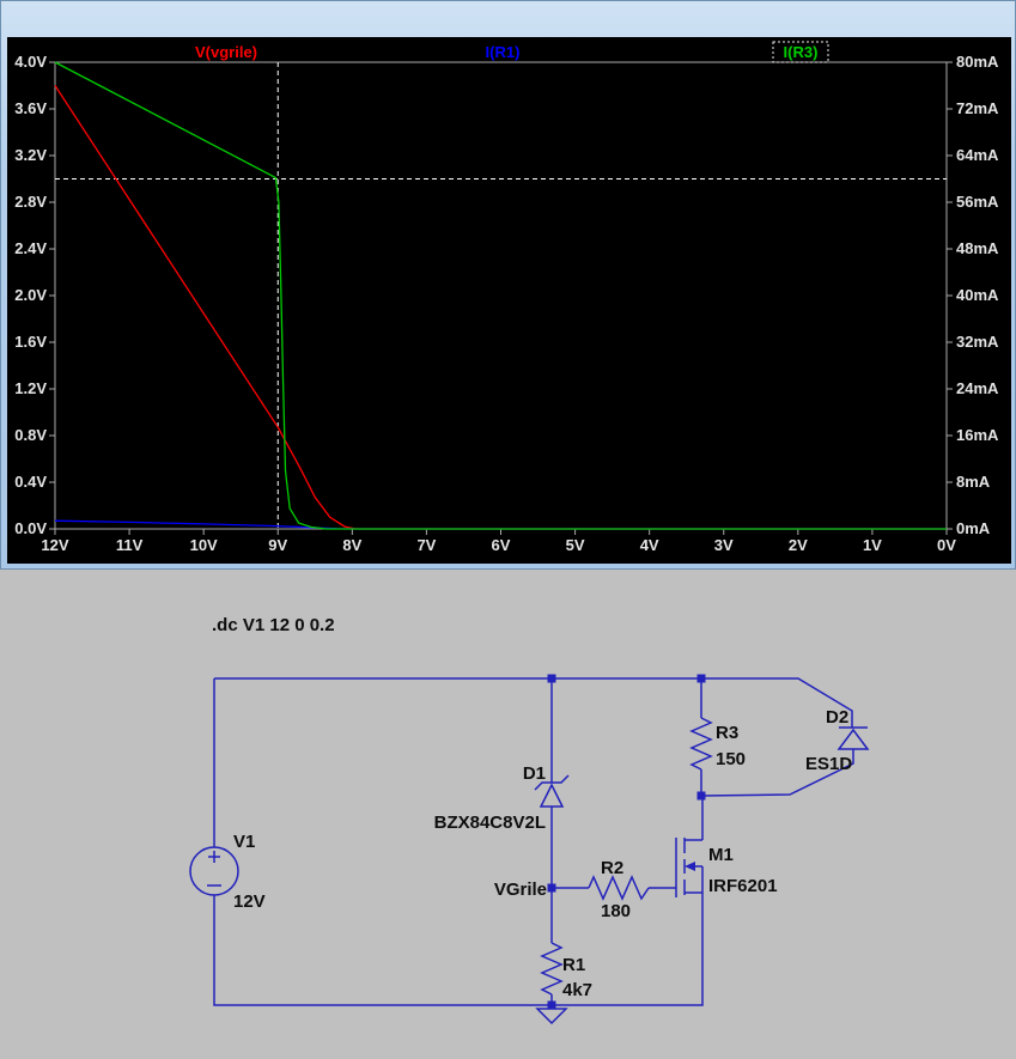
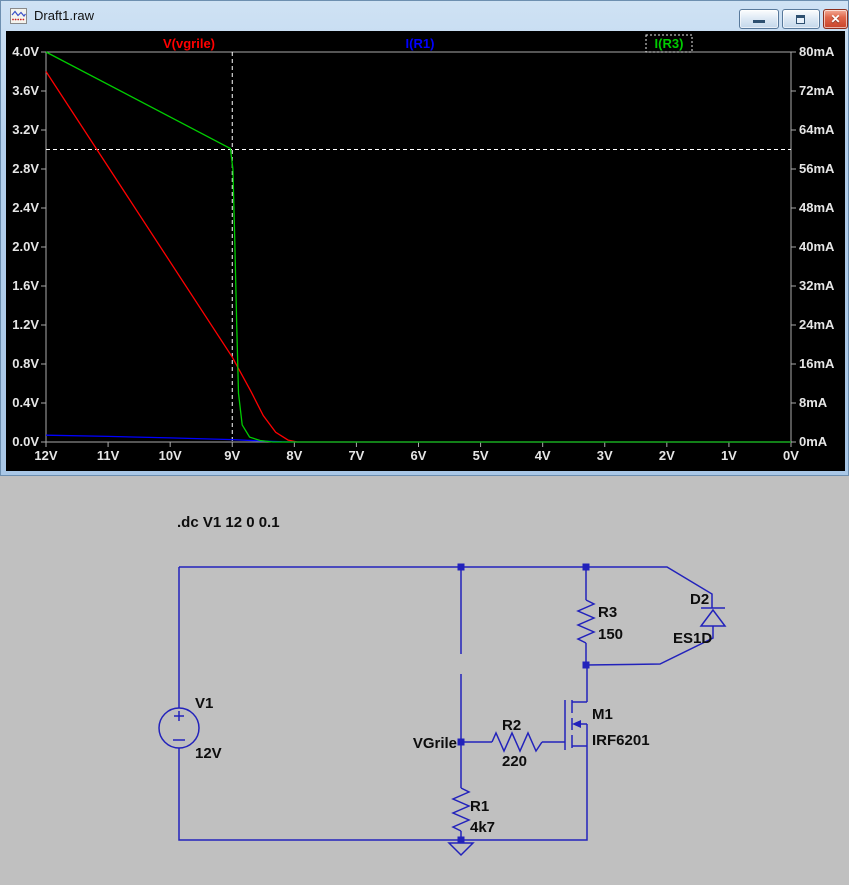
+ Draft1.raw
+ ✕
  12V
  11V
  10V
  9V
  8V
  7V
  6V
  5V
  4V
  3V
  2V
  1V
  0V
  4.0V
  3.6V
  3.2V
  2.8V
  2.4V
  2.0V
  1.6V
  1.2V
  0.8V
  0.4V
  0.0V
  80mA
  72mA
  64mA
  56mA
  48mA
  40mA
  32mA
  24mA
  16mA
  8mA
  0mA
  V(vgrile)
  I(R1)
  I(R3)
- .dc V1 12 0 0.2
+ .dc V1 12 0 0.1
  V1
  12V
- D1
- BZX84C8V2L
  R1
  4k7
  R2
- 180
+ 220
  R3
  150
  D2
  ES1D
  M1
  IRF6201
  VGrile
